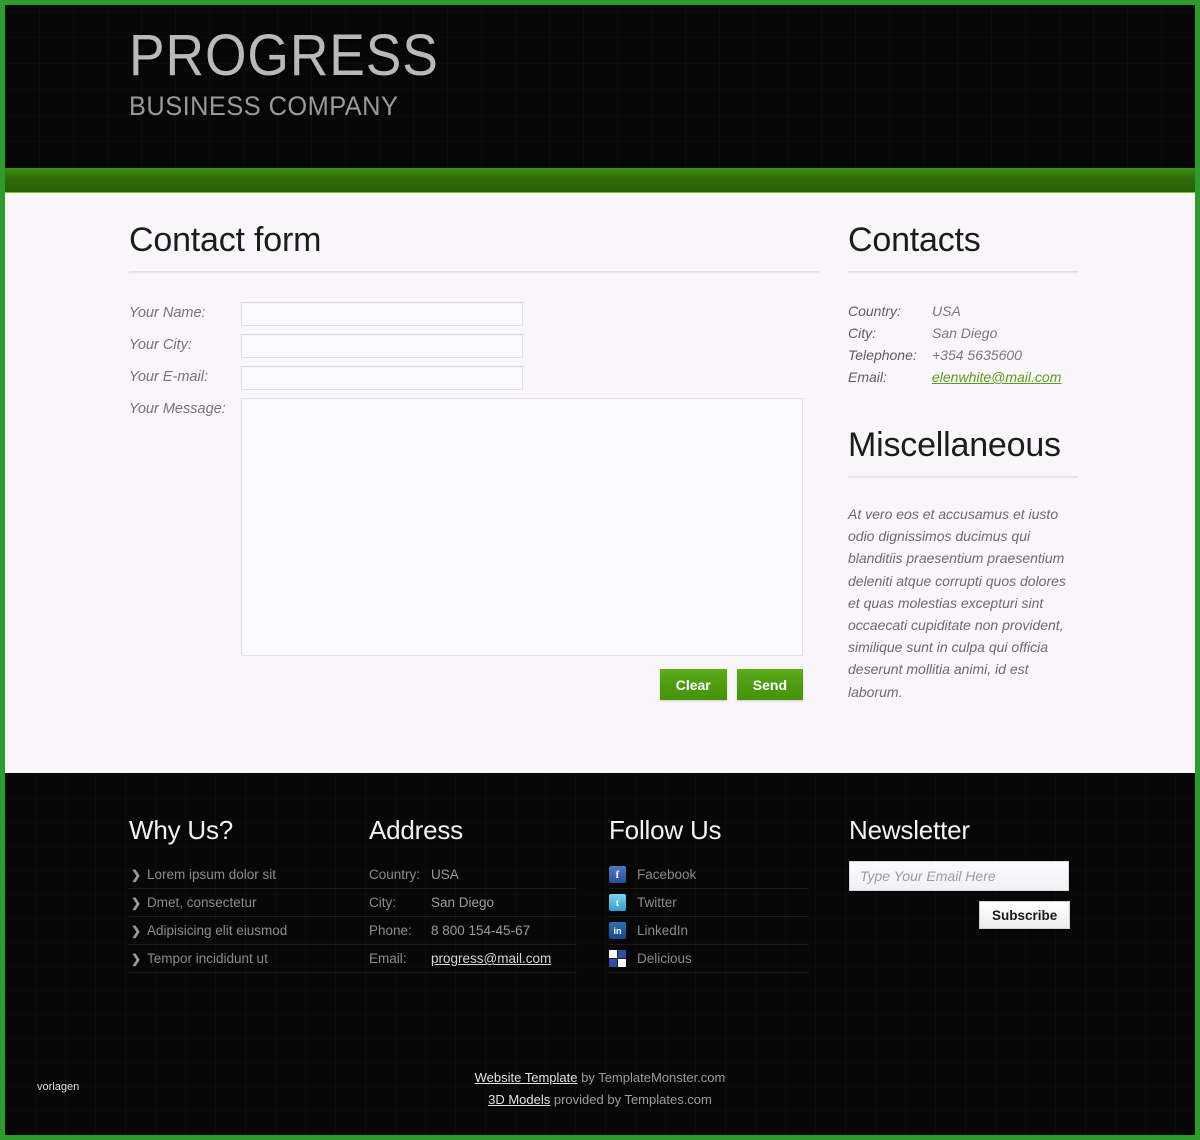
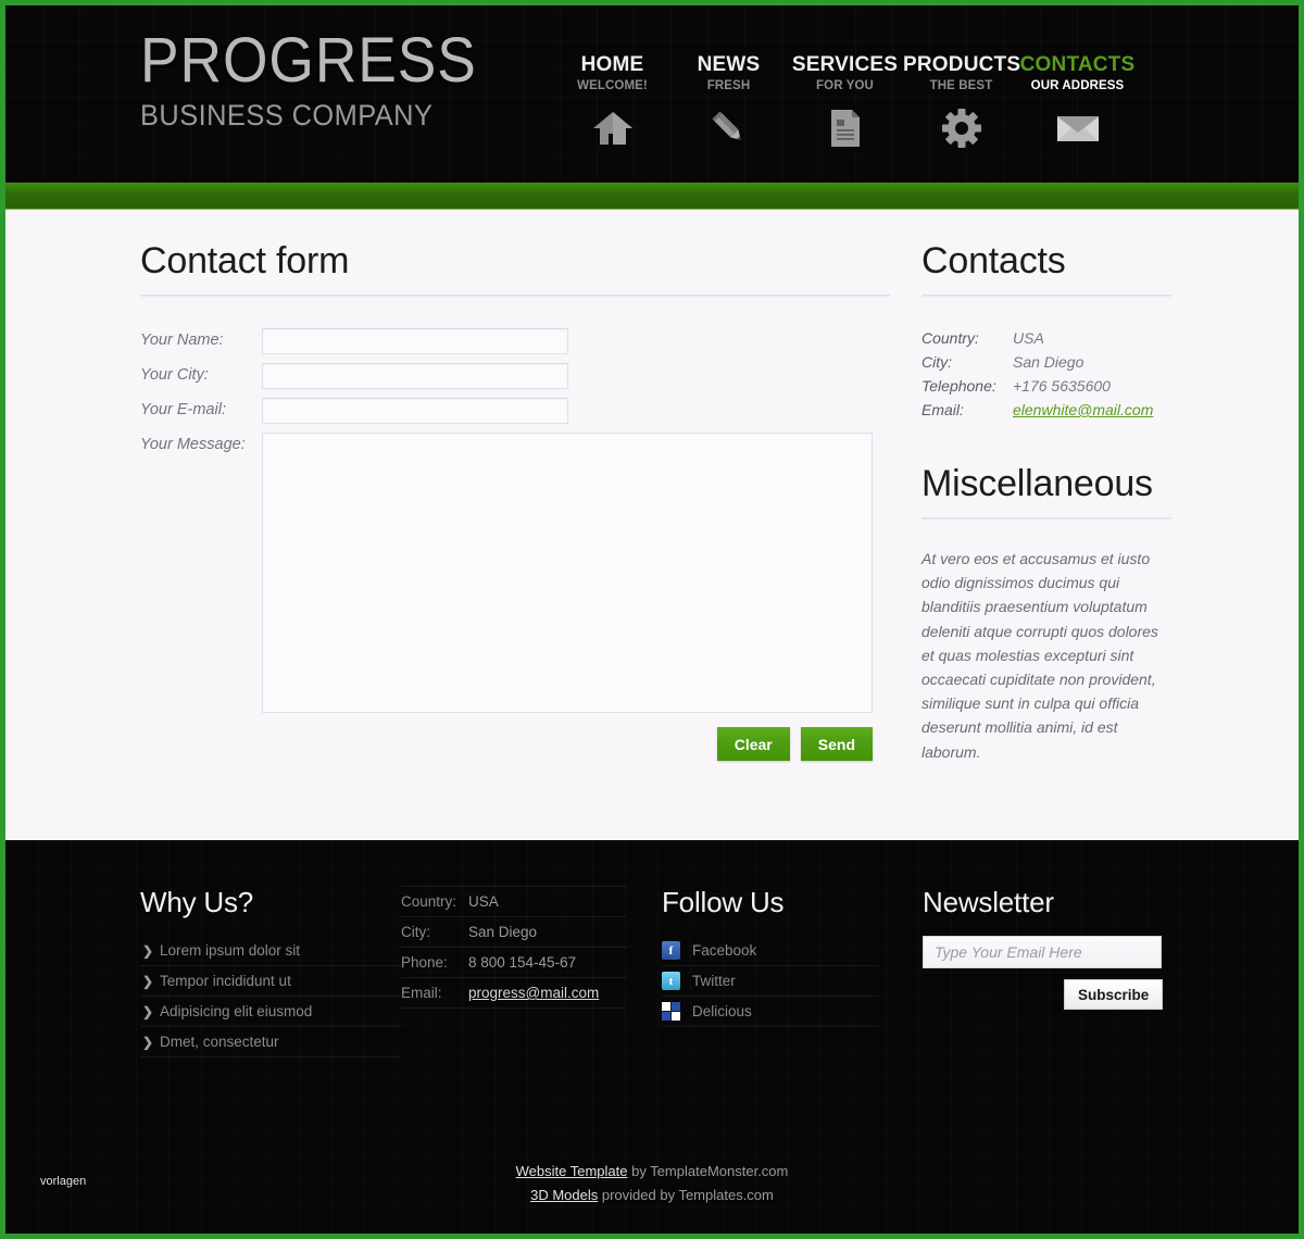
  PROGRESS
  BUSINESS COMPANY
+ HOME
+ WELCOME!
+ NEWS
+ FRESH
+ SERVICES
+ FOR YOU
+ PRODUCTS
+ THE BEST
+ CONTACTS
+ OUR ADDRESS
  Contact form
  Your Name:
  Your City:
  Your E-mail:
  Your Message:
  Clear
  Send
  Contacts
  Country:
  USA
  City:
  San Diego
  Telephone:
- +354 5635600
+ +176 5635600
  Email:
  elenwhite@mail.com
  Miscellaneous
- At vero eos et accusamus et iusto odio dignissimos ducimus qui blanditiis praesentium praesentium deleniti atque corrupti quos dolores et quas molestias excepturi sint occaecati cupiditate non provident, similique sunt in culpa qui officia deserunt mollitia animi, id est laborum.
+ At vero eos et accusamus et iusto odio dignissimos ducimus qui blanditiis praesentium voluptatum deleniti atque corrupti quos dolores et quas molestias excepturi sint occaecati cupiditate non provident, similique sunt in culpa qui officia deserunt mollitia animi, id est laborum.
  Why Us?
  ❯
  Lorem ipsum dolor sit
  ❯
- Dmet, consectetur
+ Tempor incididunt ut
  ❯
  Adipisicing elit eiusmod
  ❯
- Tempor incididunt ut
+ Dmet, consectetur
- Address
  Country:
  USA
  City:
  San Diego
  Phone:
  8 800 154-45-67
  Email:
  progress@mail.com
  Follow Us
  f
  Facebook
  t
  Twitter
- in
- LinkedIn
  Delicious
  Newsletter
  Type Your Email Here
  Subscribe
  Website Template by TemplateMonster.com
  3D Models provided by Templates.com
  vorlagen
